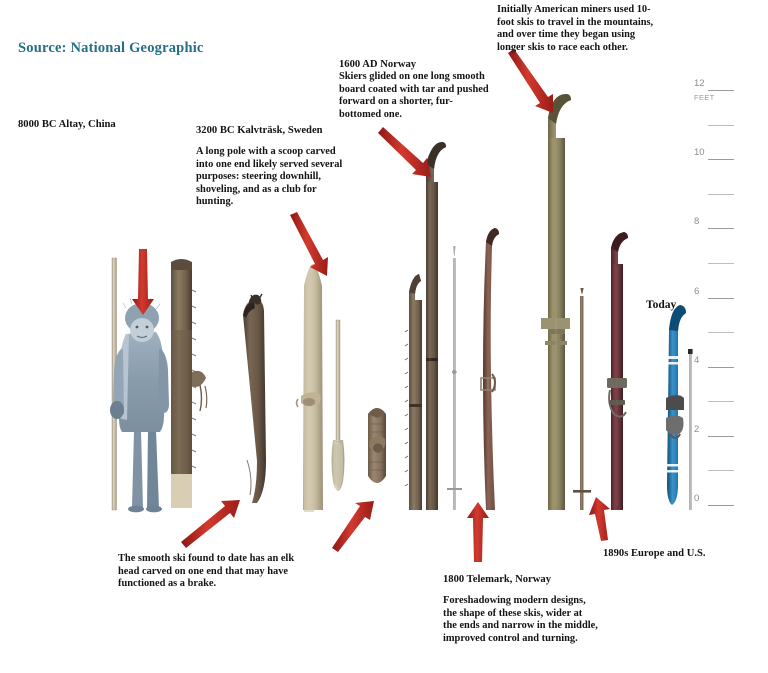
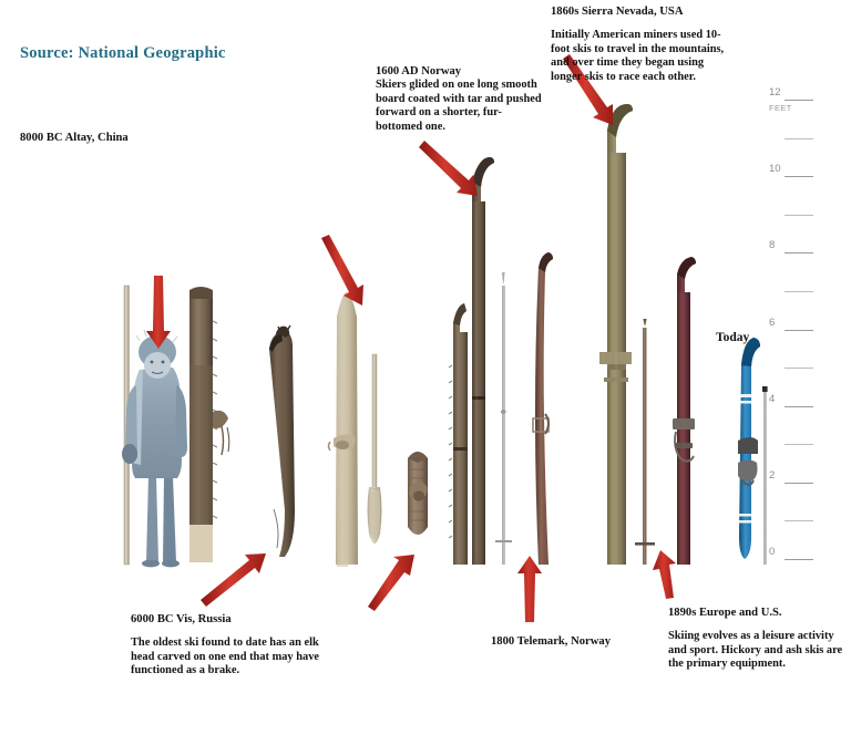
  Source: National Geographic
  8000 BC Altay, China
- 3200 BC Kalvträsk, Sweden
- A long pole with a scoop carved into one end likely served several purposes: steering downhill, shoveling, and as a club for hunting.
  1600 AD Norway
  Skiers glided on one long smooth board coated with tar and pushed forward on a shorter, fur-bottomed one.
+ 1860s Sierra Nevada, USA
  Initially American miners used 10-foot skis to travel in the mountains, and over time they began using longer skis to race each other.
+ 6000 BC Vis, Russia
- The smooth ski found to date has an elk head carved on one end that may have functioned as a brake.
+ The oldest ski found to date has an elk head carved on one end that may have functioned as a brake.
  1800 Telemark, Norway
- Foreshadowing modern designs, the shape of these skis, wider at the ends and narrow in the middle, improved control and turning.
  1890s Europe and U.S.
+ Skiing evolves as a leisure activity and sport. Hickory and ash skis are the primary equipment.
  Today
  12
  10
  8
  6
  4
  2
  0
  FEET
